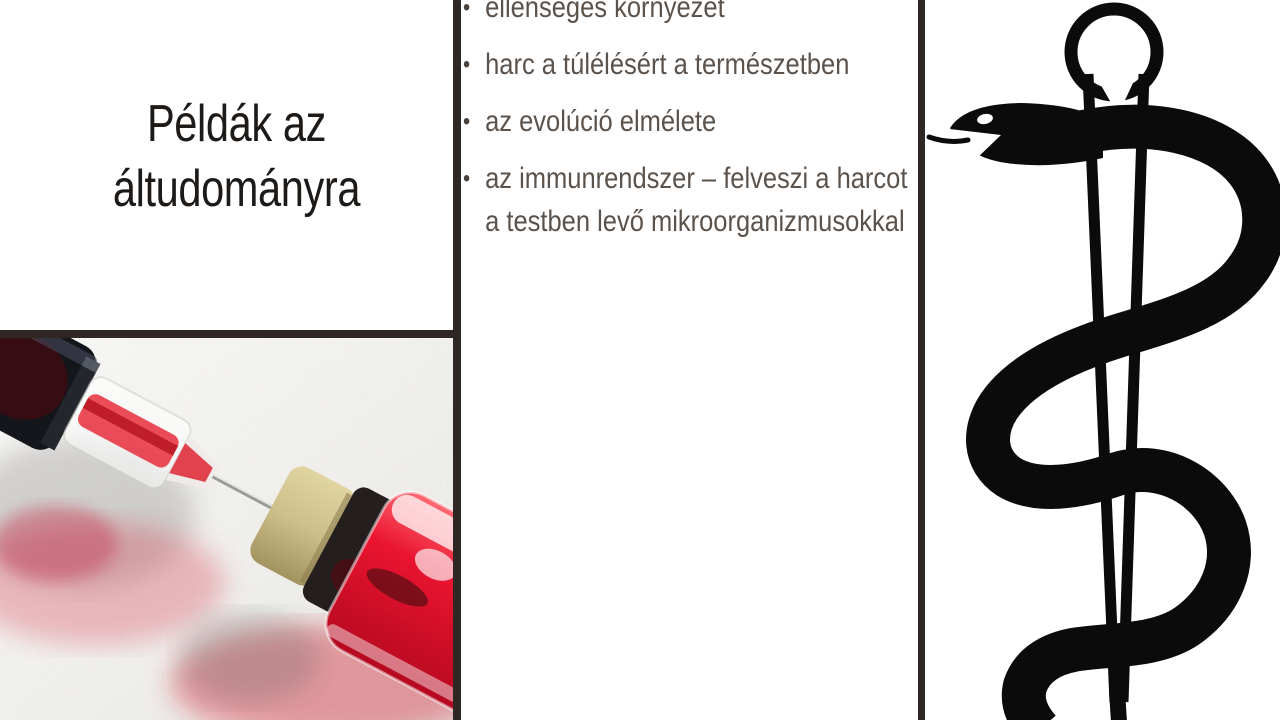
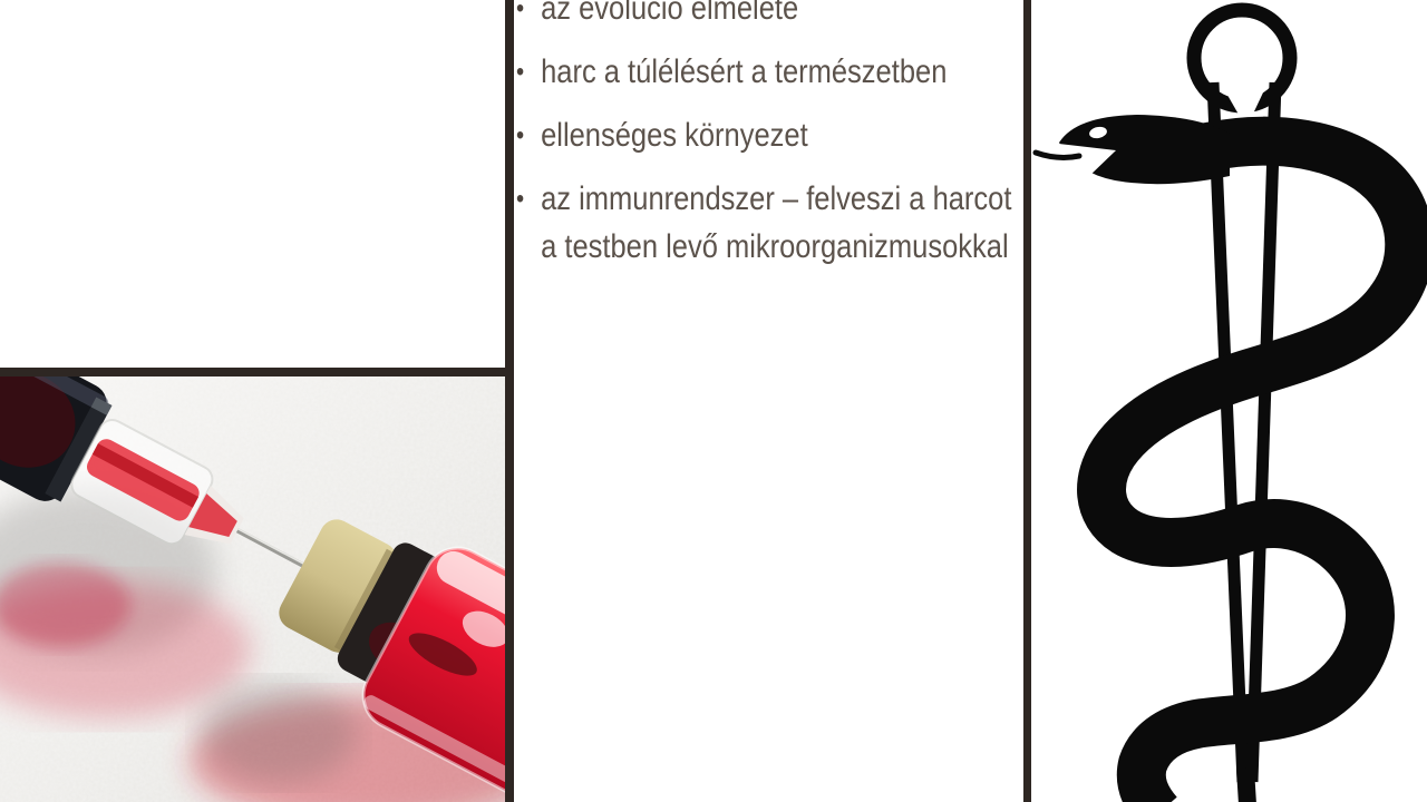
- Példák az
- áltudományra
  •
- ellenséges környezet
+ az evolúció elmélete
  •
  harc a túlélésért a természetben
  •
- az evolúció elmélete
+ ellenséges környezet
  •
  az immunrendszer – felveszi a harcot a testben levő mikroorganizmusokkal
